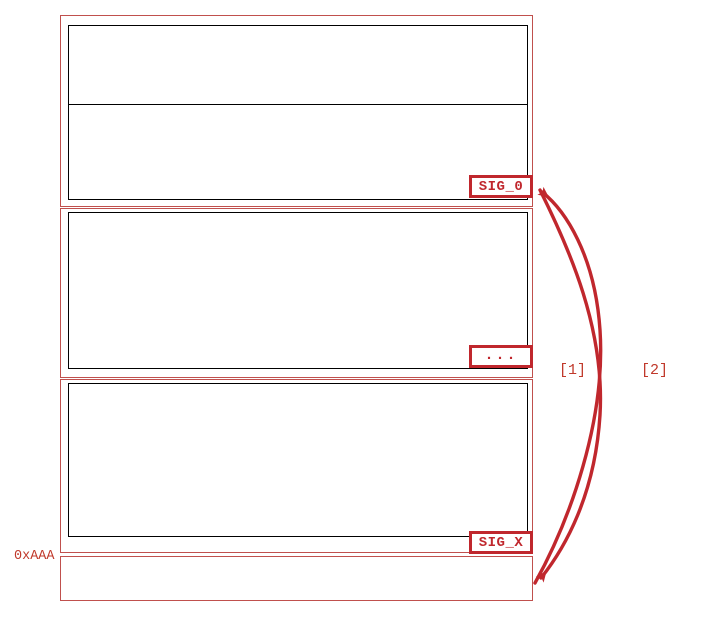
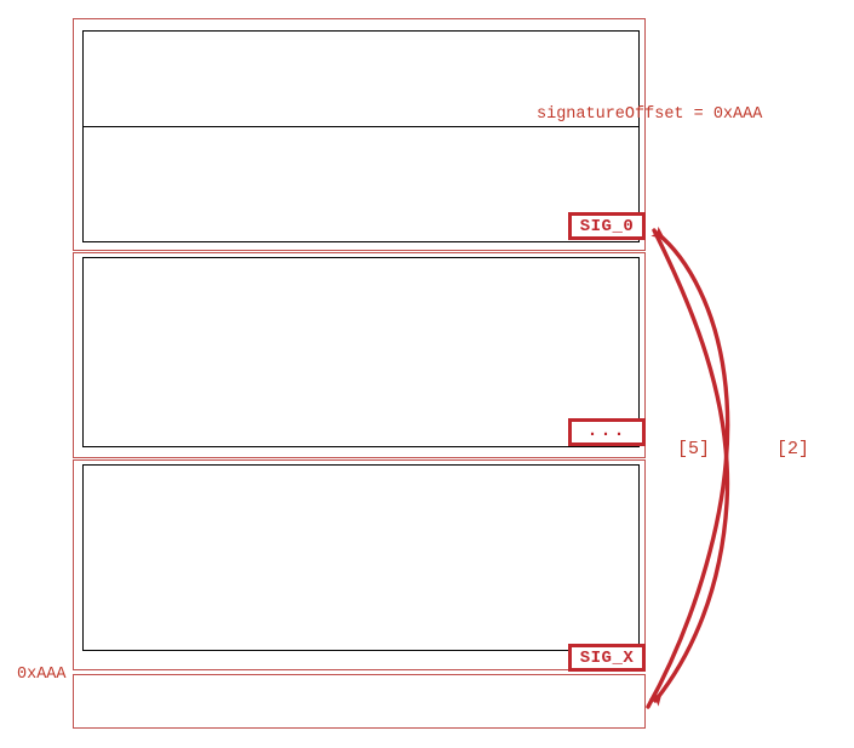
+ signatureOffset = 0xAAA
  SIG_0
  ...
  SIG_X
  0xAAA
- [1]
+ [5]
  [2]
